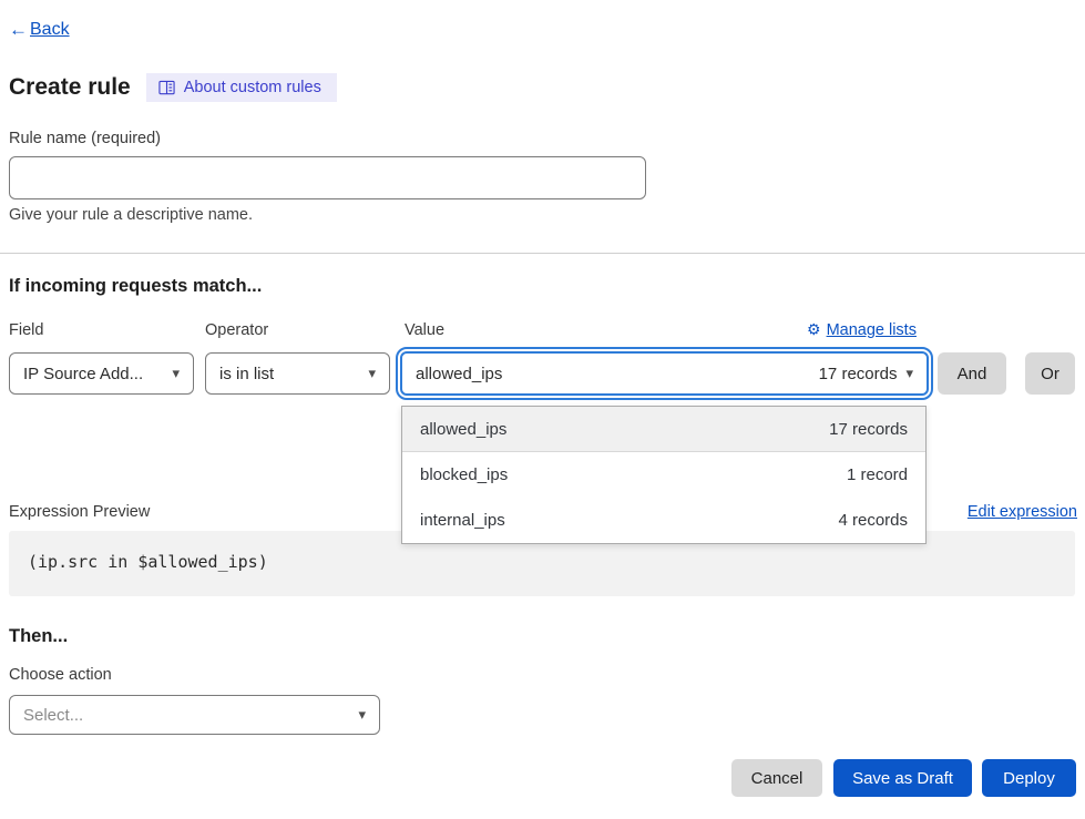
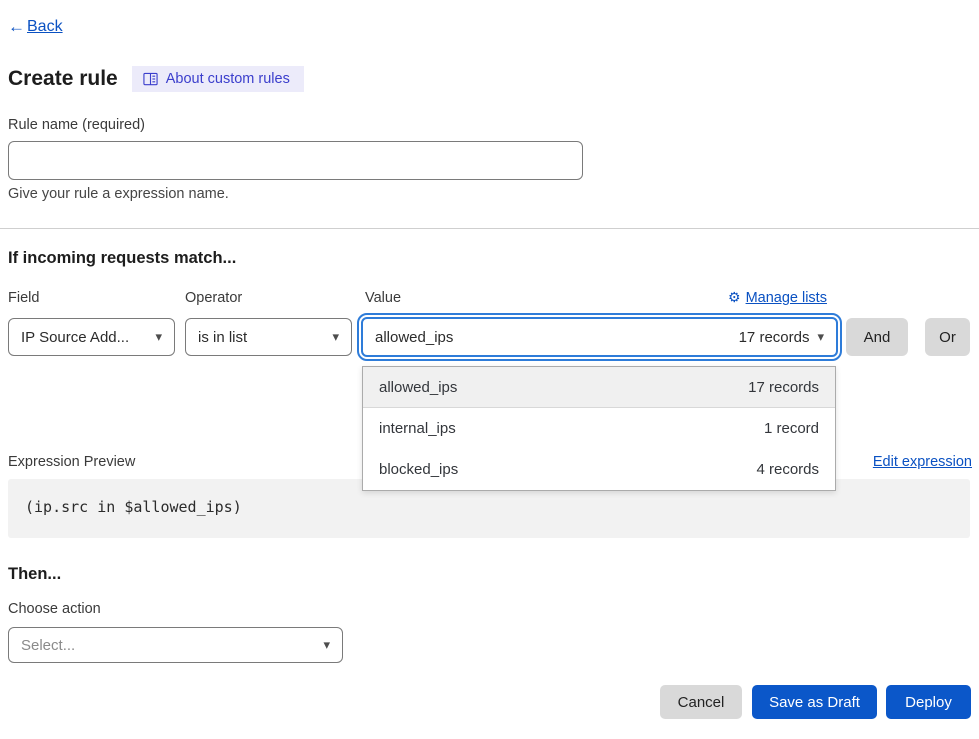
  ←
  Back
  Create rule
  About custom rules
  Rule name (required)
- Give your rule a descriptive name.
+ Give your rule a expression name.
  If incoming requests match...
  Field
  Operator
  Value
  ⚙
  Manage lists
  IP Source Add...
  ▾
  is in list
  ▾
  allowed_ips
  17 records
  ▾
  And
  Or
  allowed_ips
  17 records
- blocked_ips
+ internal_ips
  1 record
- internal_ips
+ blocked_ips
  4 records
  Expression Preview
  Edit expression
  (ip.src in $allowed_ips)
  Then...
  Choose action
  Select...
  ▾
  Cancel
  Save as Draft
  Deploy
